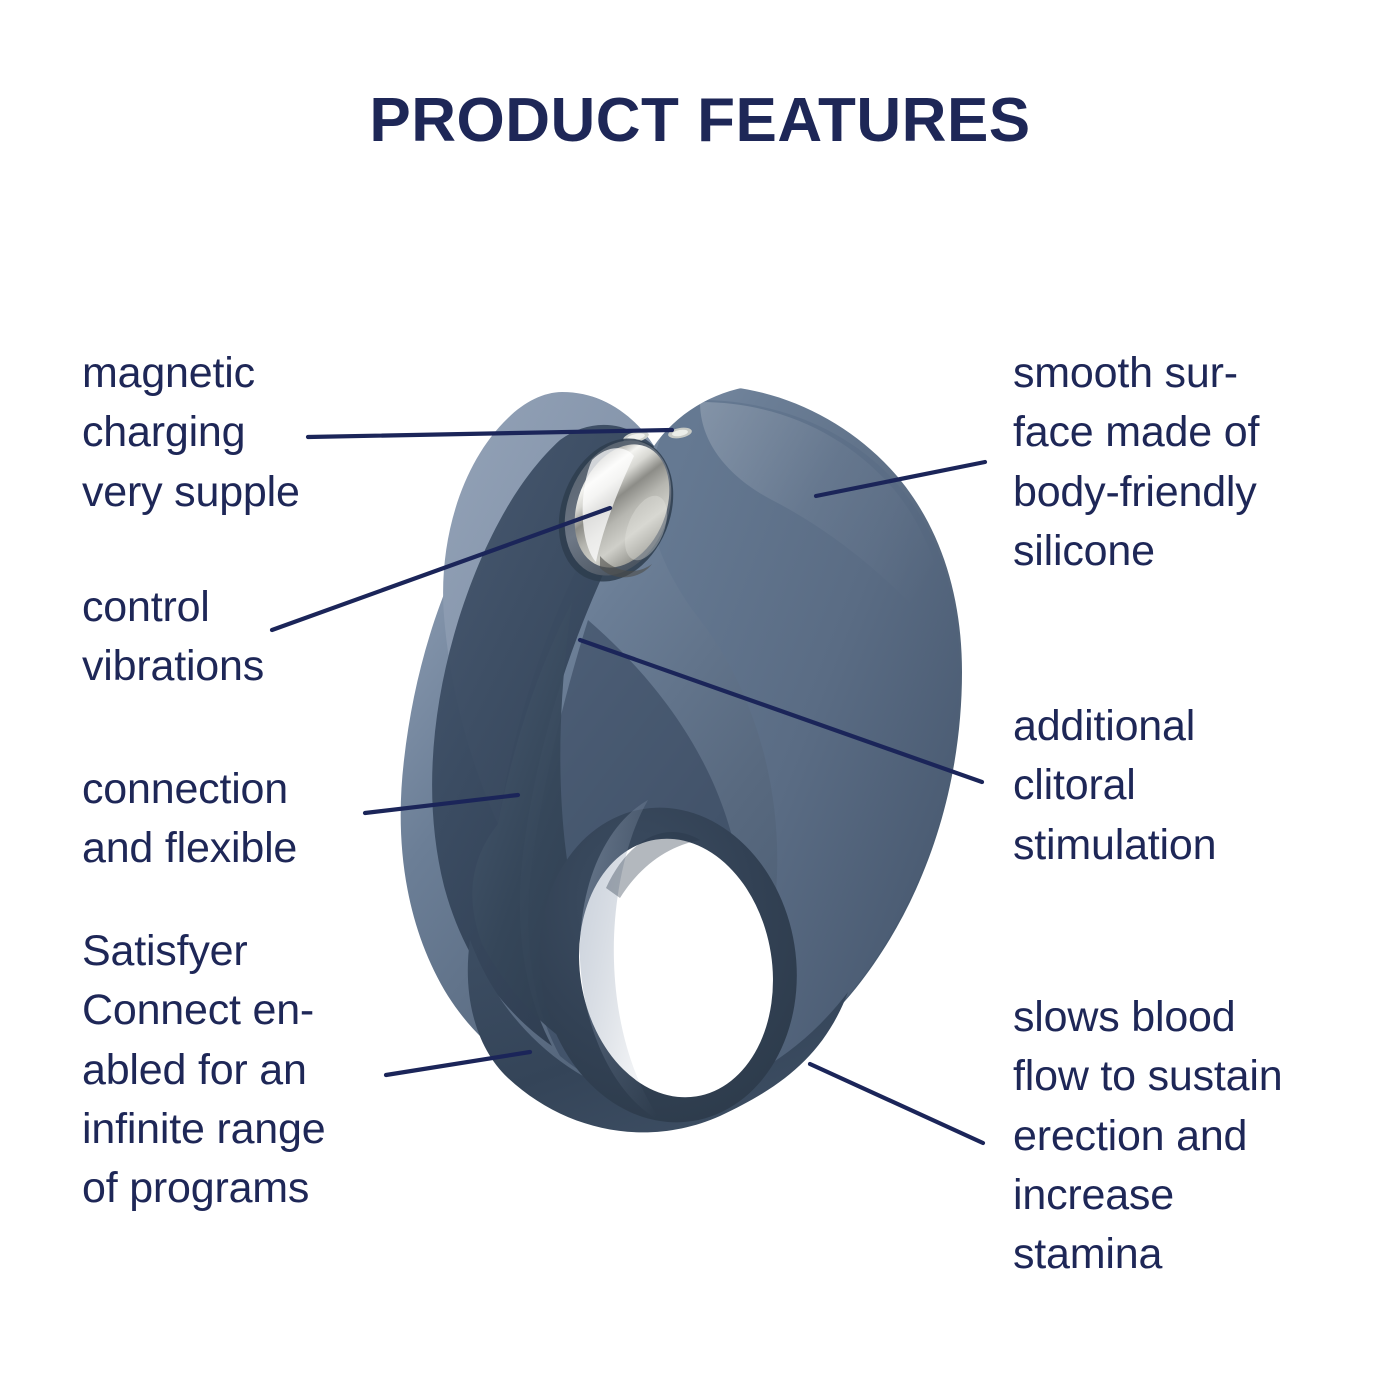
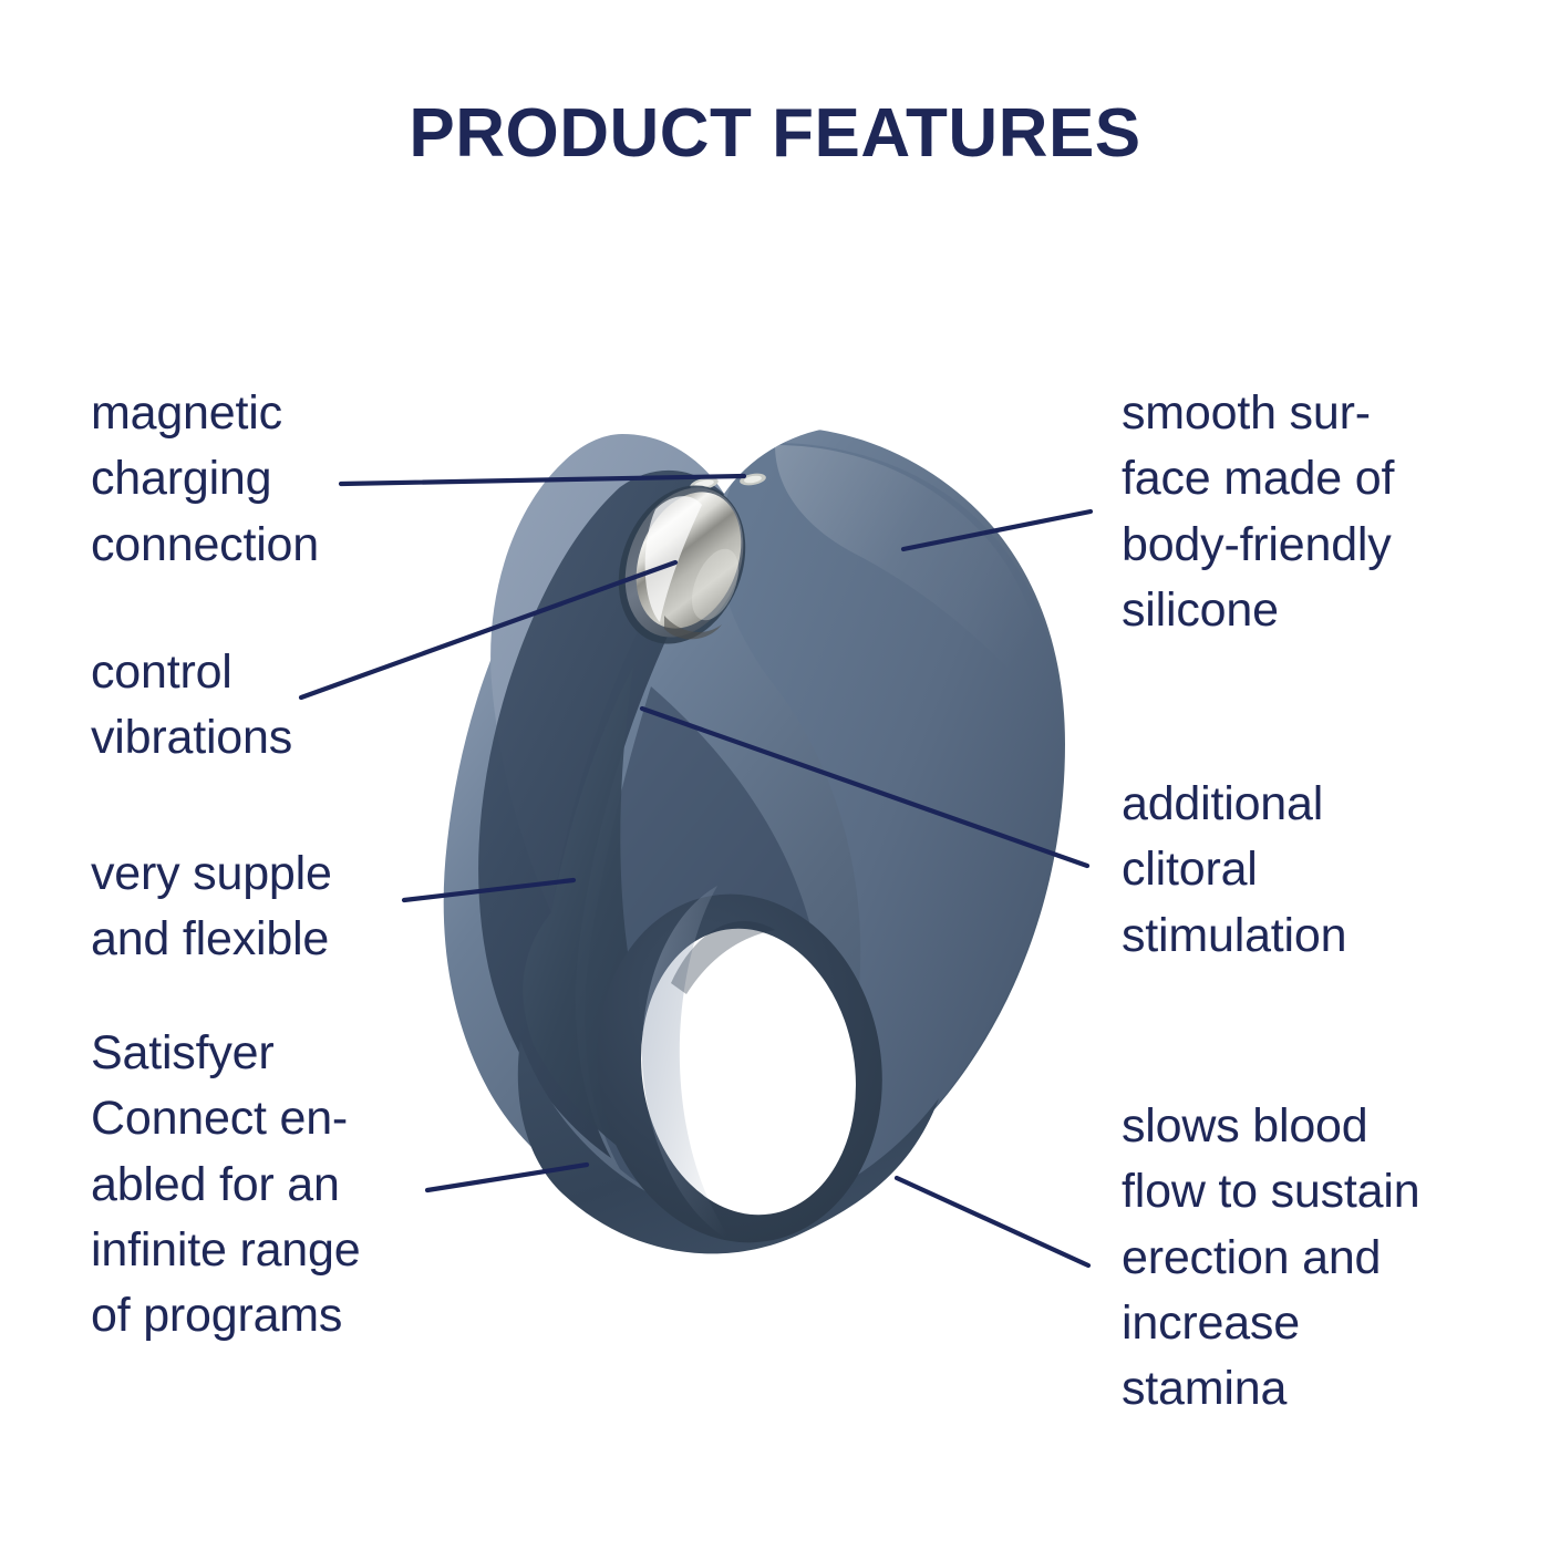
  PRODUCT FEATURES
  magnetic
  charging
- very supple
+ connection
  control
  vibrations
- connection
+ very supple
  and flexible
  Satisfyer
  Connect en-
  abled for an
  infinite range
  of programs
  smooth sur-
  face made of
  body-friendly
  silicone
  additional
  clitoral
  stimulation
  slows blood
  flow to sustain
  erection and
  increase
  stamina
